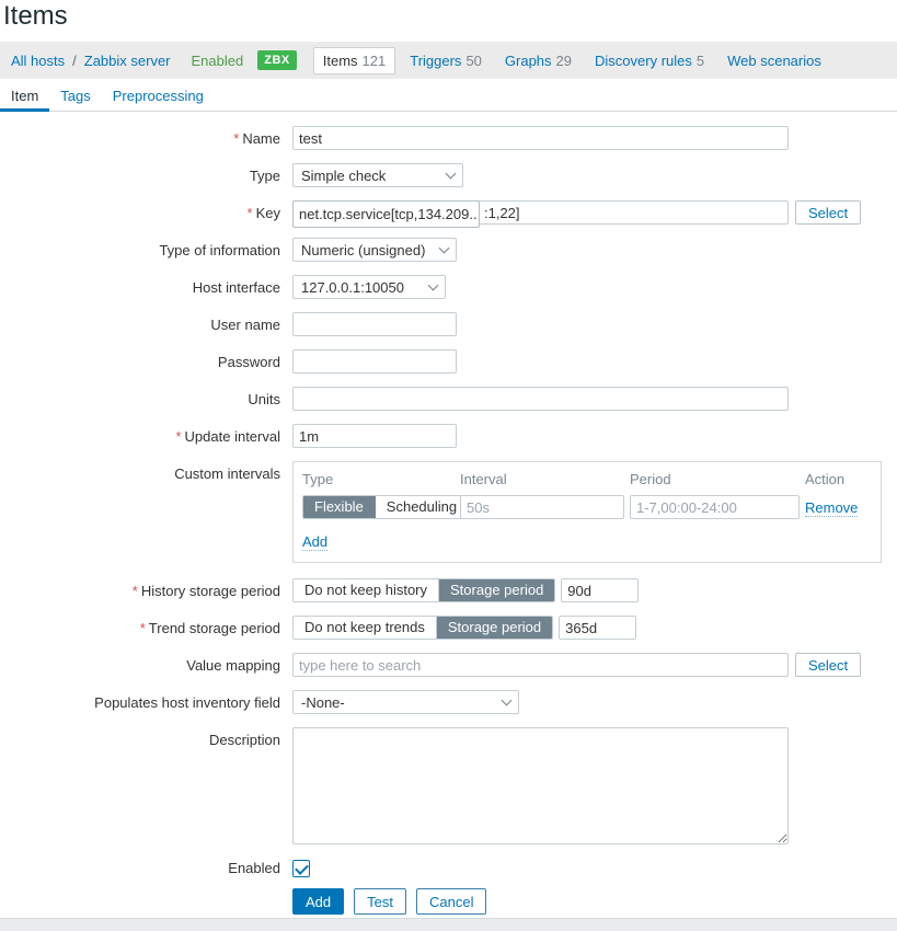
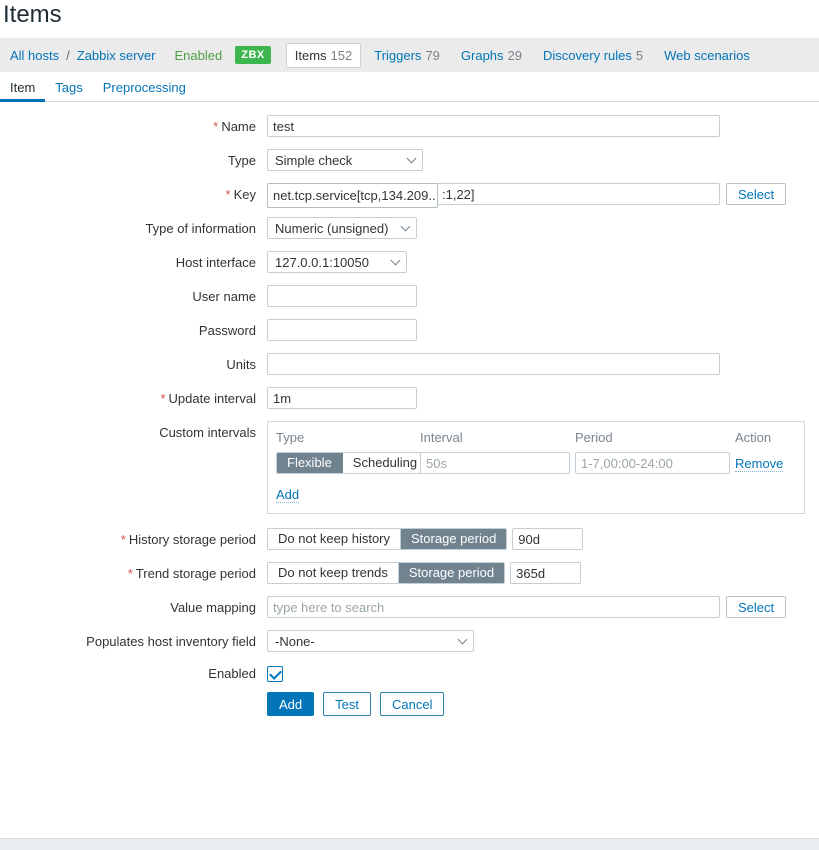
  Items
  All hosts
  /
  Zabbix server
  Enabled
  ZBX
- Items 121
+ Items 152
- Triggers 50
+ Triggers 79
  Graphs 29
  Discovery rules 5
  Web scenarios
  Item
  Tags
  Preprocessing
  * Name
  test
  Type
  Simple check
  * Key
  :1,22]
  net.tcp.service[tcp,134.209..
  Select
  Type of information
  Numeric (unsigned)
  Host interface
  127.0.0.1:10050
  User name
  Password
  Units
  * Update interval
  1m
  Custom intervals
  Type
  Interval
  Period
  Action
  Flexible
  Scheduling
  50s
  1-7,00:00-24:00
  Remove
  Add
  * History storage period
  Do not keep history
  Storage period
  90d
  * Trend storage period
  Do not keep trends
  Storage period
  365d
  Value mapping
  type here to search
  Select
  Populates host inventory field
  -None-
- Description
  Enabled
  Add
  Test
  Cancel
